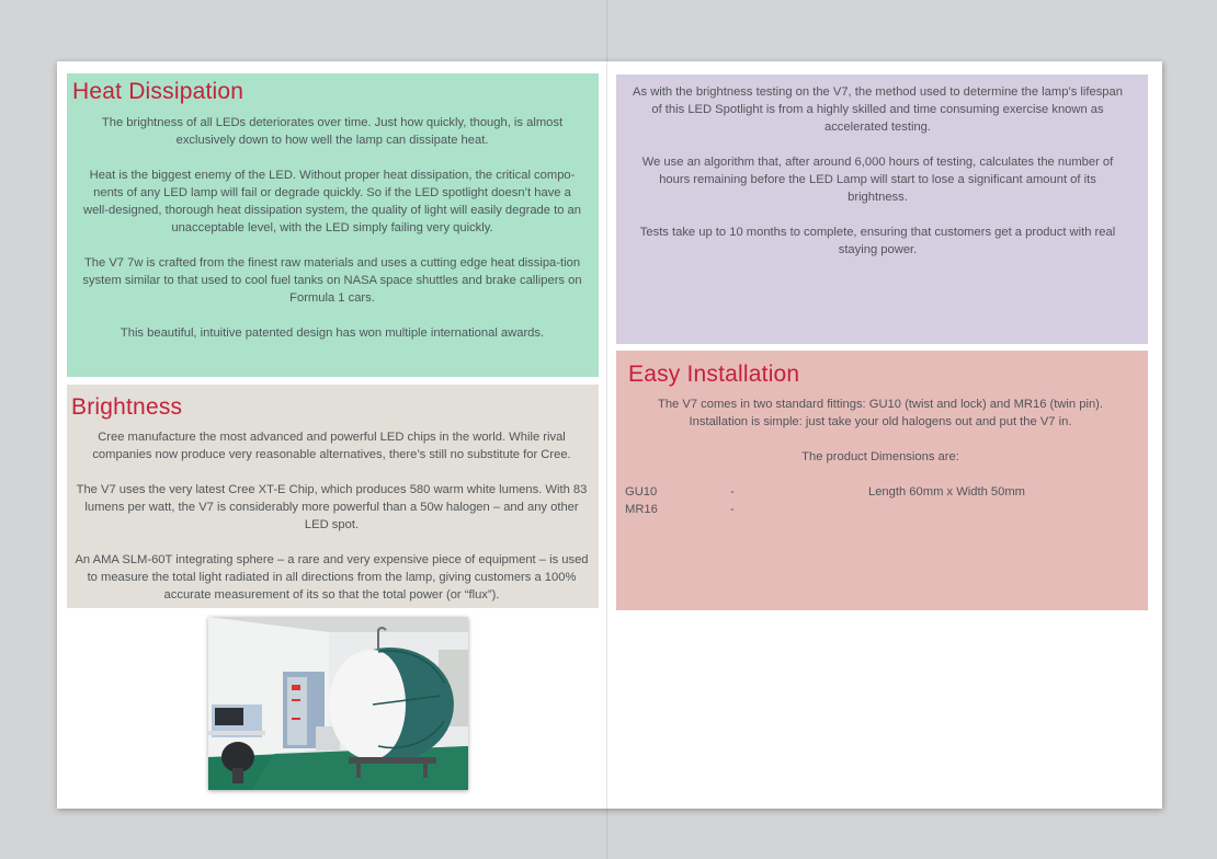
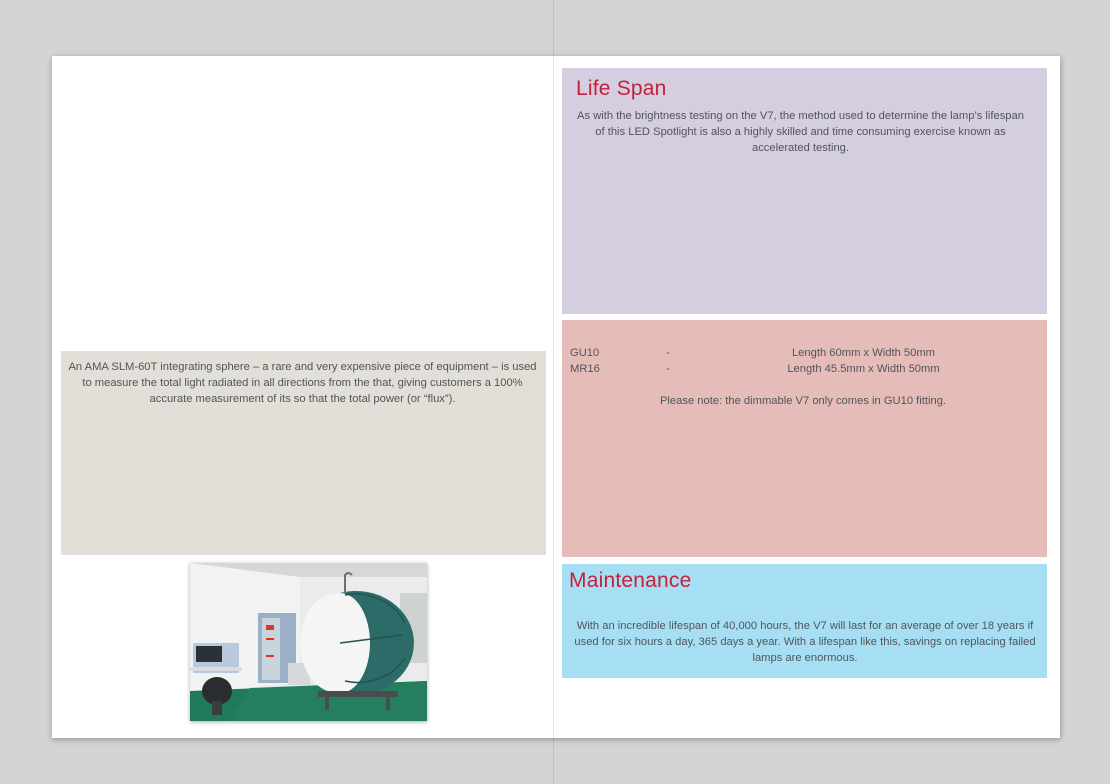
- Heat Dissipation
- The brightness of all LEDs deteriorates over time. Just how quickly, though, is almost exclusively down to how well the lamp can dissipate heat.
- Heat is the biggest enemy of the LED. Without proper heat dissipation, the critical compo-nents of any LED lamp will fail or degrade quickly. So if the LED spotlight doesn’t have a well-designed, thorough heat dissipation system, the quality of light will easily degrade to an unacceptable level, with the LED simply failing very quickly.
- The V7 7w is crafted from the finest raw materials and uses a cutting edge heat dissipa-tion system similar to that used to cool fuel tanks on NASA space shuttles and brake callipers on Formula 1 cars.
- This beautiful, intuitive patented design has won multiple international awards.
- Brightness
- Cree manufacture the most advanced and powerful LED chips in the world. While rival companies now produce very reasonable alternatives, there’s still no substitute for Cree.
- The V7 uses the very latest Cree XT-E Chip, which produces 580 warm white lumens. With 83 lumens per watt, the V7 is considerably more powerful than a 50w halogen – and any other LED spot.
- An AMA SLM-60T integrating sphere – a rare and very expensive piece of equipment – is used to measure the total light radiated in all directions from the lamp, giving customers a 100% accurate measurement of its so that the total power (or “flux”).
+ An AMA SLM-60T integrating sphere – a rare and very expensive piece of equipment – is used to measure the total light radiated in all directions from the that, giving customers a 100% accurate measurement of its so that the total power (or “flux”).
+ Life Span
- As with the brightness testing on the V7, the method used to determine the lamp’s lifespan of this LED Spotlight is from a highly skilled and time consuming exercise known as accelerated testing.
+ As with the brightness testing on the V7, the method used to determine the lamp’s lifespan of this LED Spotlight is also a highly skilled and time consuming exercise known as accelerated testing.
- We use an algorithm that, after around 6,000 hours of testing, calculates the number of hours remaining before the LED Lamp will start to lose a significant amount of its brightness.
- Tests take up to 10 months to complete, ensuring that customers get a product with real staying power.
- Easy Installation
- The V7 comes in two standard fittings: GU10 (twist and lock) and MR16 (twin pin). Installation is simple: just take your old halogens out and put the V7 in.
- The product Dimensions are:
  GU10
  -
  Length 60mm x Width 50mm
  MR16
  -
+ Length 45.5mm x Width 50mm
+ Please note: the dimmable V7 only comes in GU10 fitting.
+ Maintenance
+ With an incredible lifespan of 40,000 hours, the V7 will last for an average of over 18 years if used for six hours a day, 365 days a year. With a lifespan like this, savings on replacing failed lamps are enormous.
